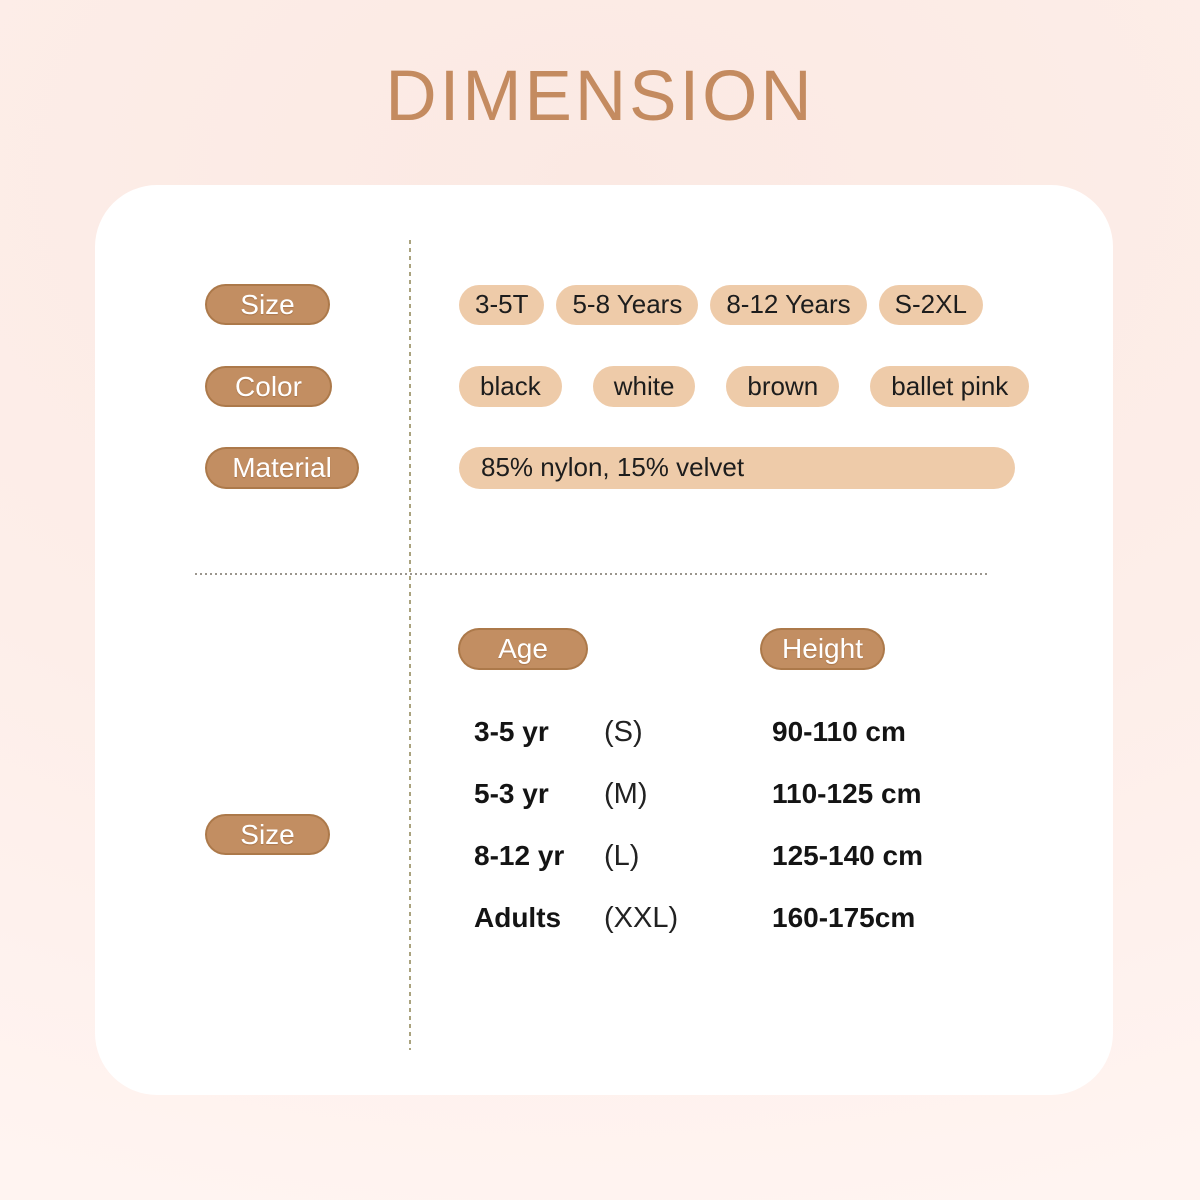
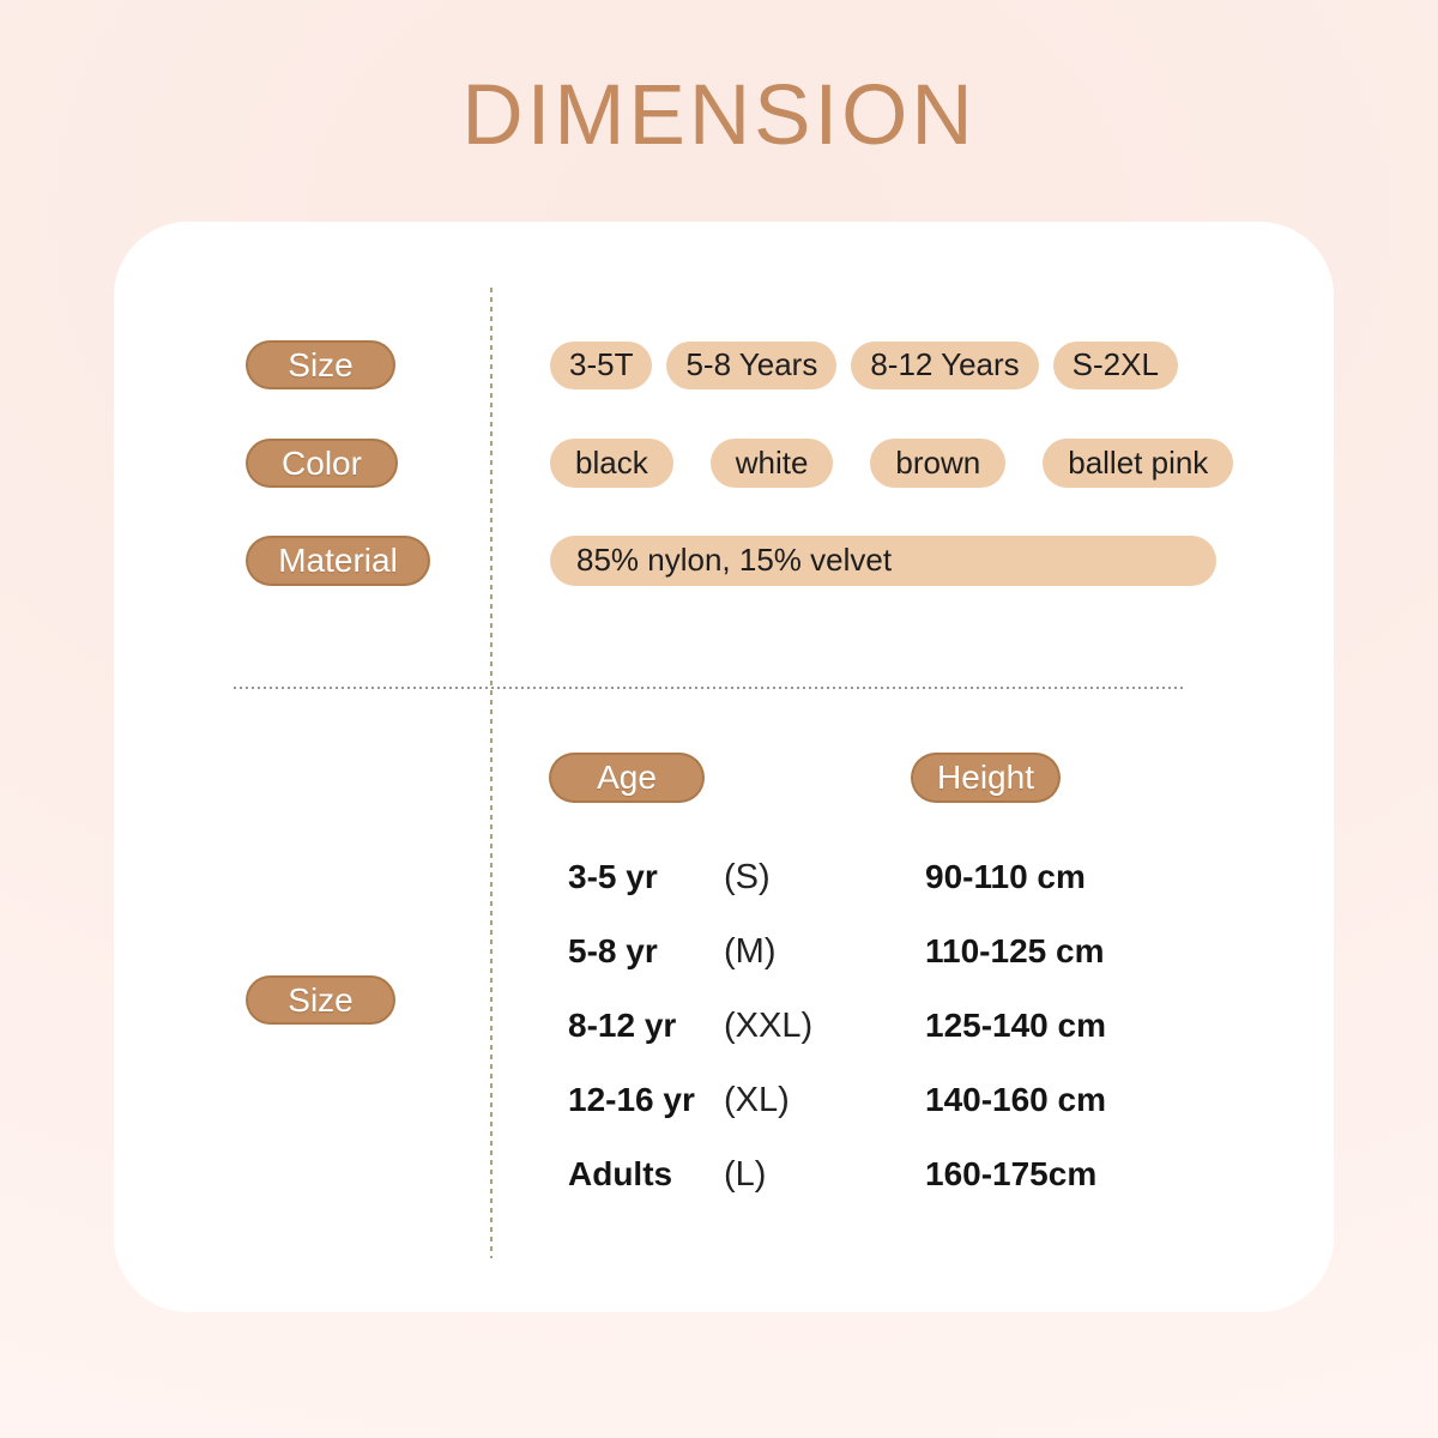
  DIMENSION
  Size
  3-5T
  5-8 Years
  8-12 Years
  S-2XL
  Color
  black
  white
  brown
  ballet pink
  Material
  85% nylon, 15% velvet
  Age
  Height
  Size
  3-5 yr
  (S)
  90-110 cm
- 5-3 yr
+ 5-8 yr
  (M)
  110-125 cm
  8-12 yr
- (L)
+ (XXL)
  125-140 cm
+ 12-16 yr
+ (XL)
+ 140-160 cm
  Adults
- (XXL)
+ (L)
  160-175cm
